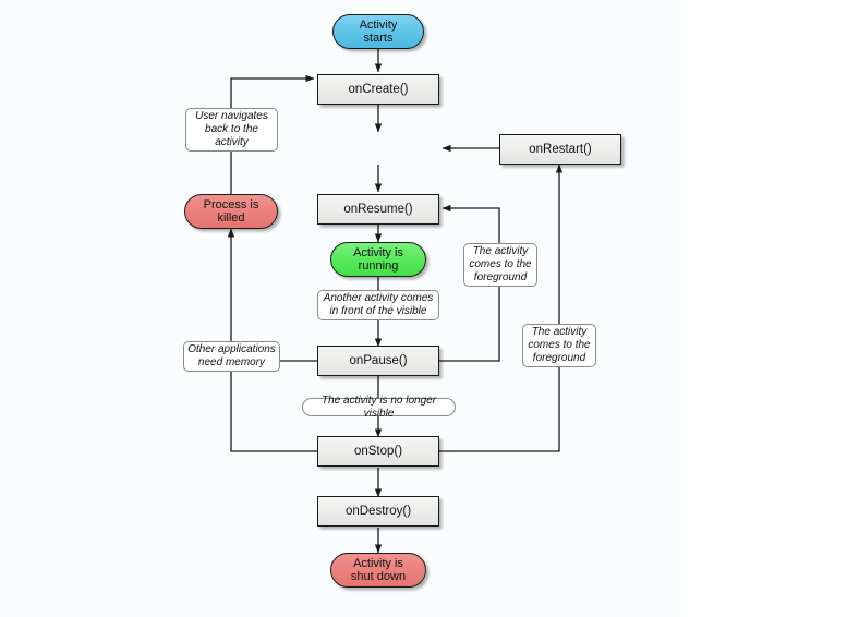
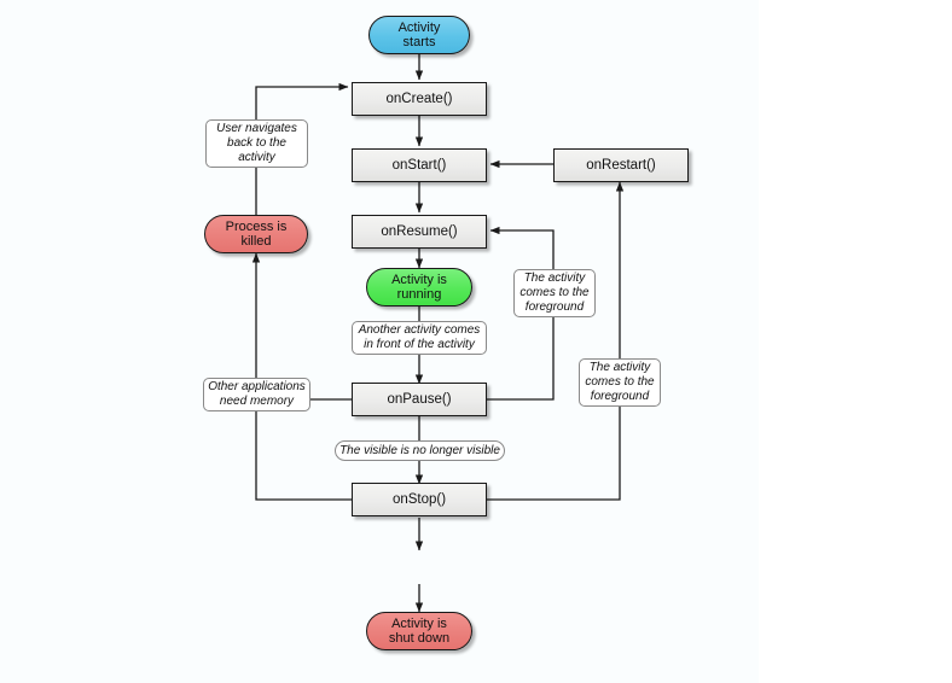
  Activity
  starts
  onCreate()
+ onStart()
  onResume()
  onRestart()
  Activity is
  running
  onPause()
  onStop()
- onDestroy()
  Activity is
  shut down
  Process is
  killed
  User navigates
  back to the
  activity
  The activity
  comes to the
  foreground
  The activity
  comes to the
  foreground
  Another activity comes
- in front of the visible
+ in front of the activity
  Other applications
  need memory
- The activity is no longer visible
+ The visible is no longer visible
